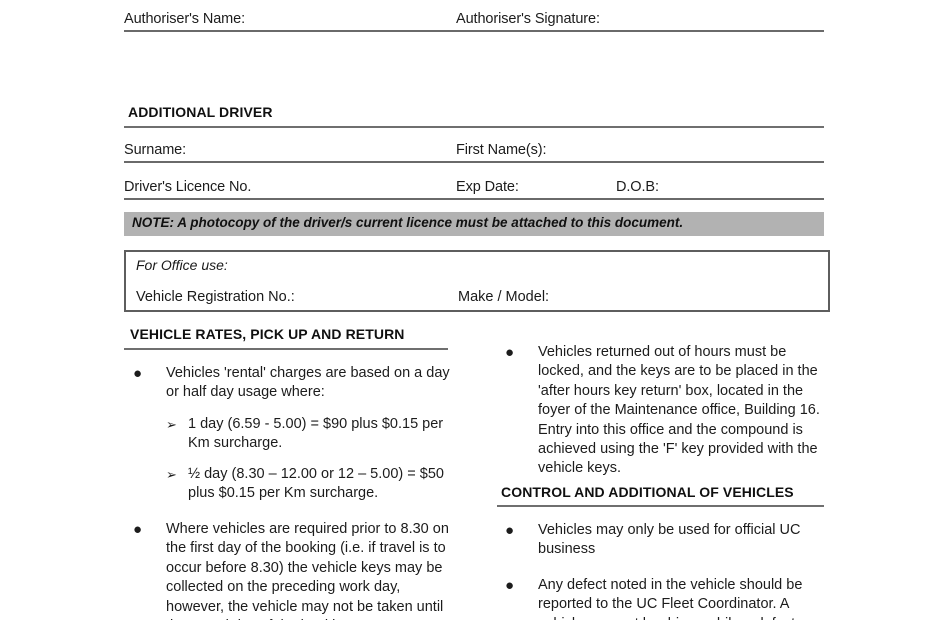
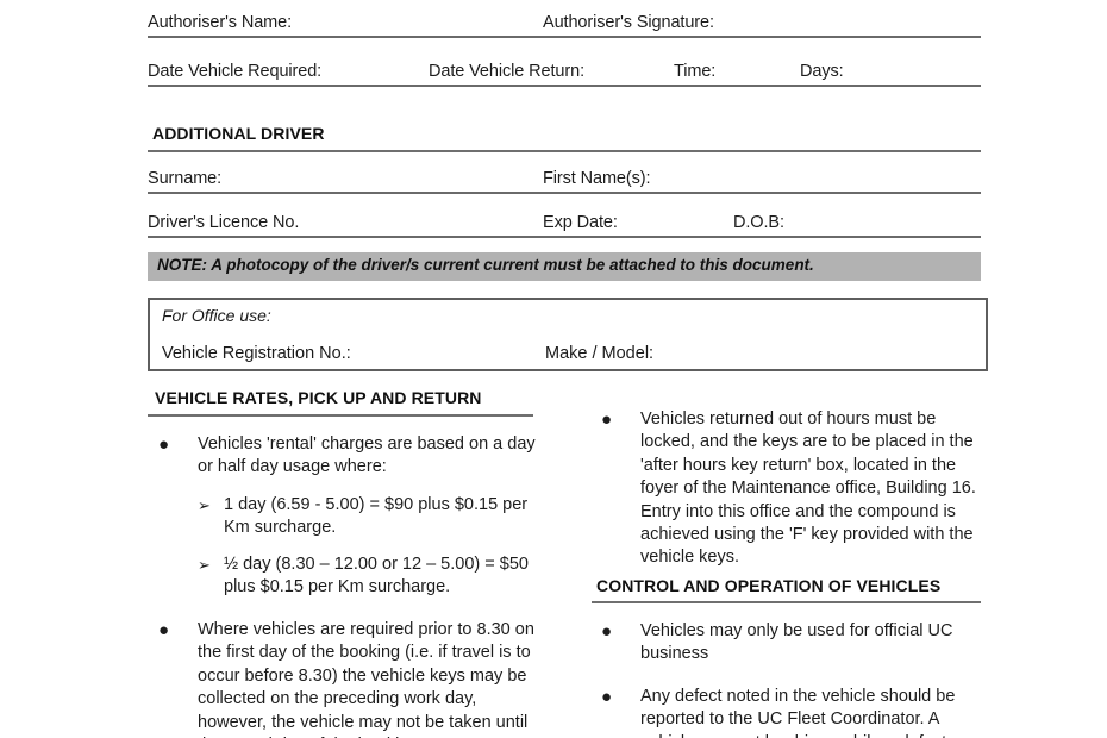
  Authoriser's Name:
  Authoriser's Signature:
+ Date Vehicle Required:
+ Date Vehicle Return:
+ Time:
+ Days:
  ADDITIONAL DRIVER
  Surname:
  First Name(s):
  Driver's Licence No.
  Exp Date:
  D.O.B:
- NOTE: A photocopy of the driver/s current licence must be attached to this document.
+ NOTE: A photocopy of the driver/s current current must be attached to this document.
  For Office use:
  Vehicle Registration No.:
  Make / Model:
  VEHICLE RATES, PICK UP AND RETURN
  ●
  Vehicles 'rental' charges are based on a day or half day usage where:
  ➢
  1 day (6.59 - 5.00) = $90 plus $0.15 per Km surcharge.
  ➢
  ½ day (8.30 – 12.00 or 12 – 5.00) = $50 plus $0.15 per Km surcharge.
  ●
  Where vehicles are required prior to 8.30 on the first day of the booking (i.e. if travel is to occur before 8.30) the vehicle keys may be collected on the preceding work day, however, the vehicle may not be taken until
  ●
  Vehicles returned out of hours must be locked, and the keys are to be placed in the 'after hours key return' box, located in the foyer of the Maintenance office, Building 16. Entry into this office and the compound is achieved using the 'F' key provided with the vehicle keys.
- CONTROL AND ADDITIONAL OF VEHICLES
+ CONTROL AND OPERATION OF VEHICLES
  ●
  Vehicles may only be used for official UC business
  ●
